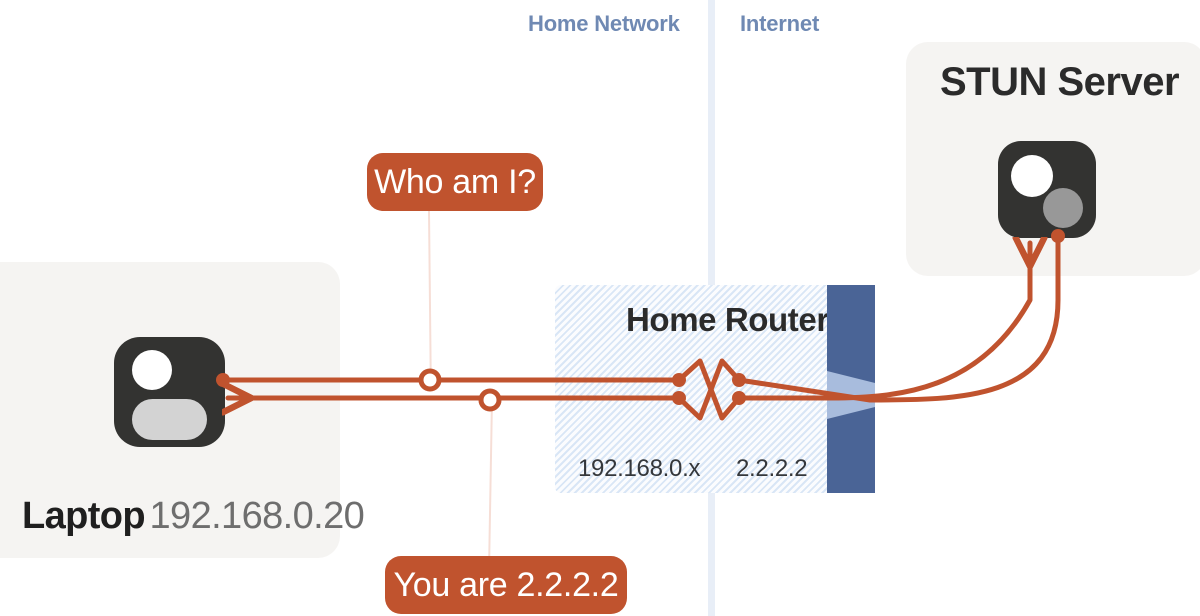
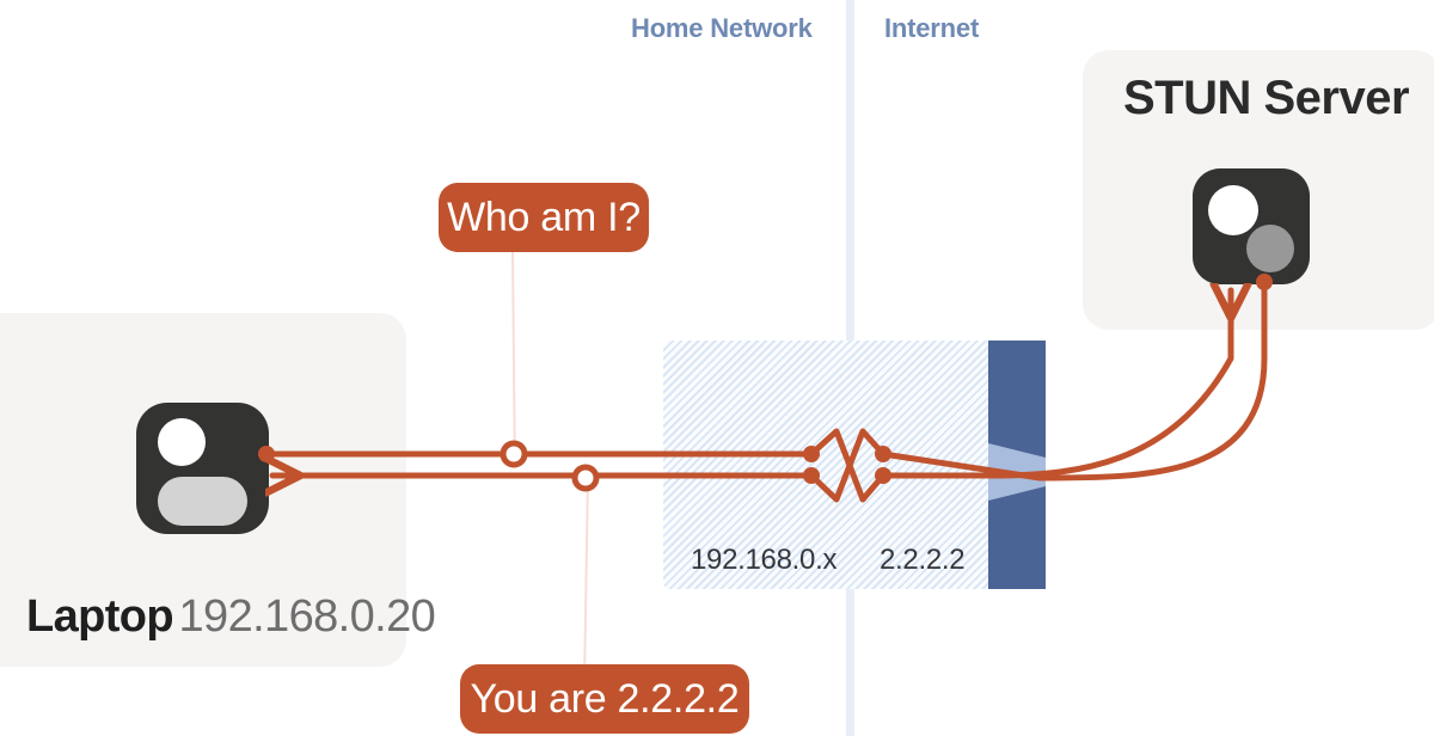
  Home Network
  Internet
  Laptop 192.168.0.20
  STUN Server
- Home Router
  192.168.0.x
  2.2.2.2
  Who am I?
  You are 2.2.2.2
